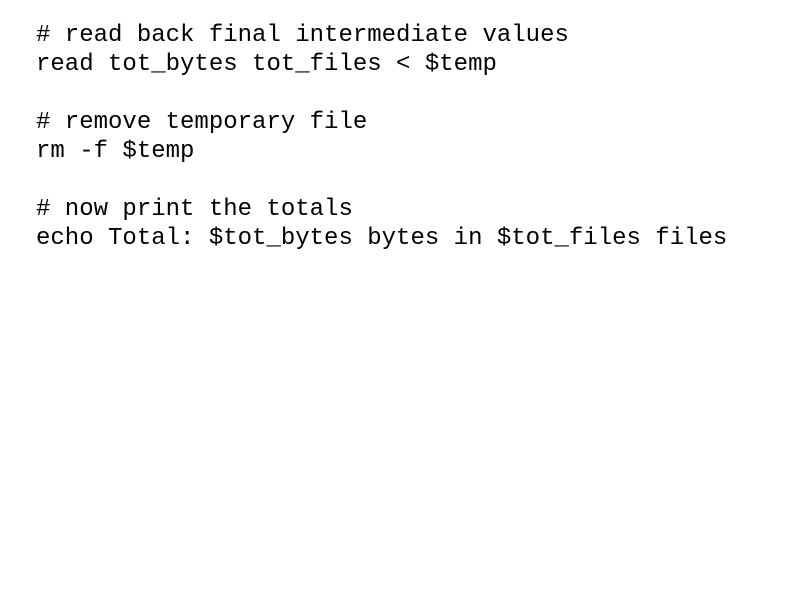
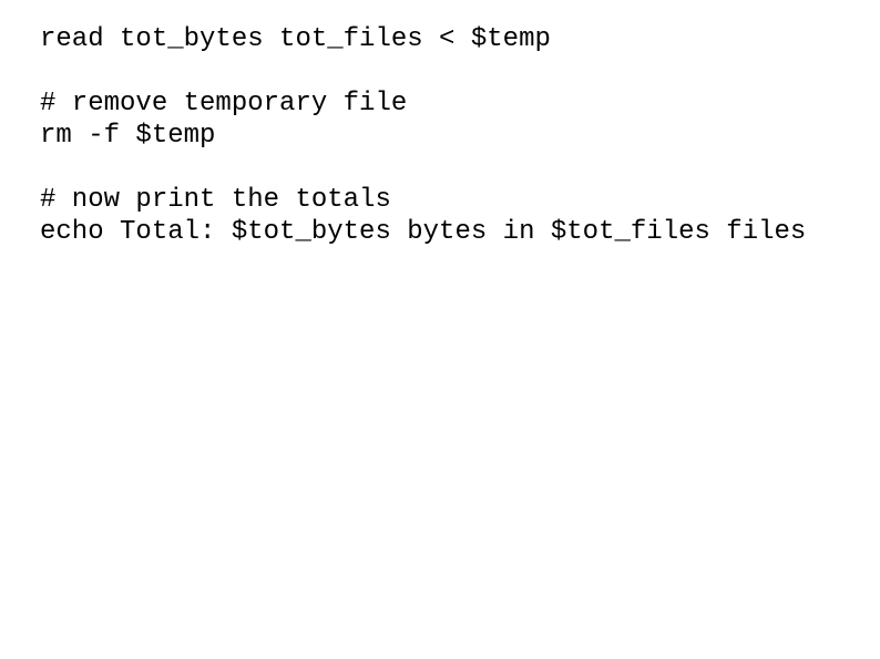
- # read back final intermediate values
  read tot_bytes tot_files < $temp
  # remove temporary file
  rm -f $temp
  # now print the totals
  echo Total: $tot_bytes bytes in $tot_files files
